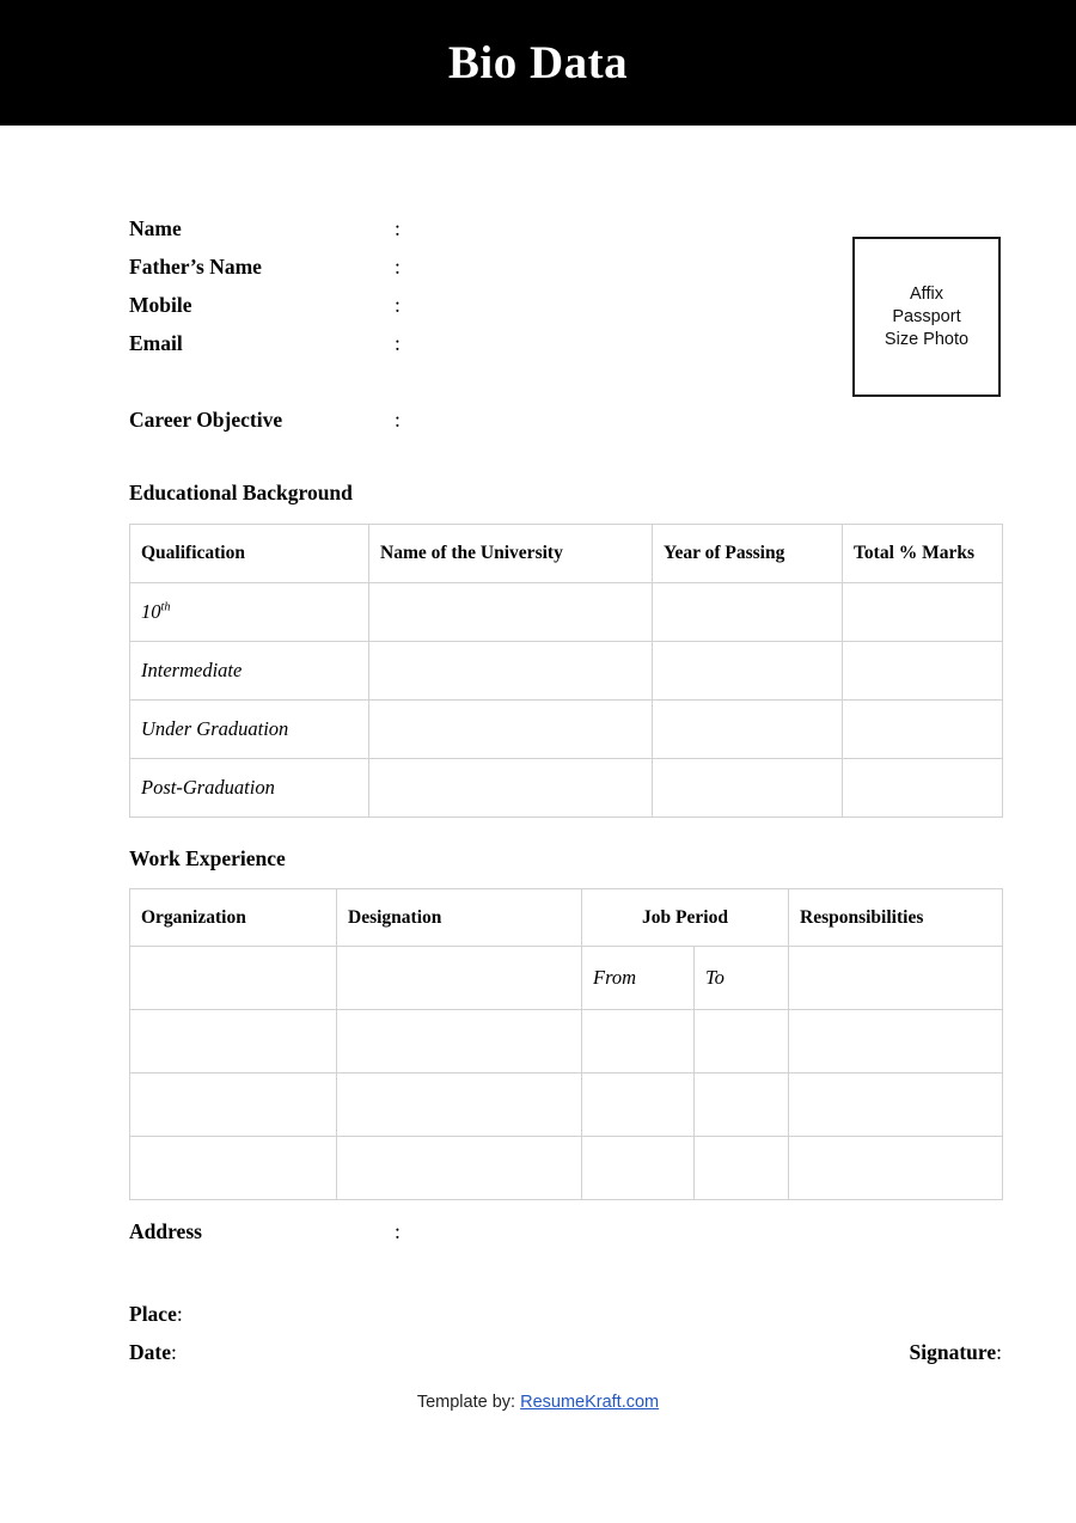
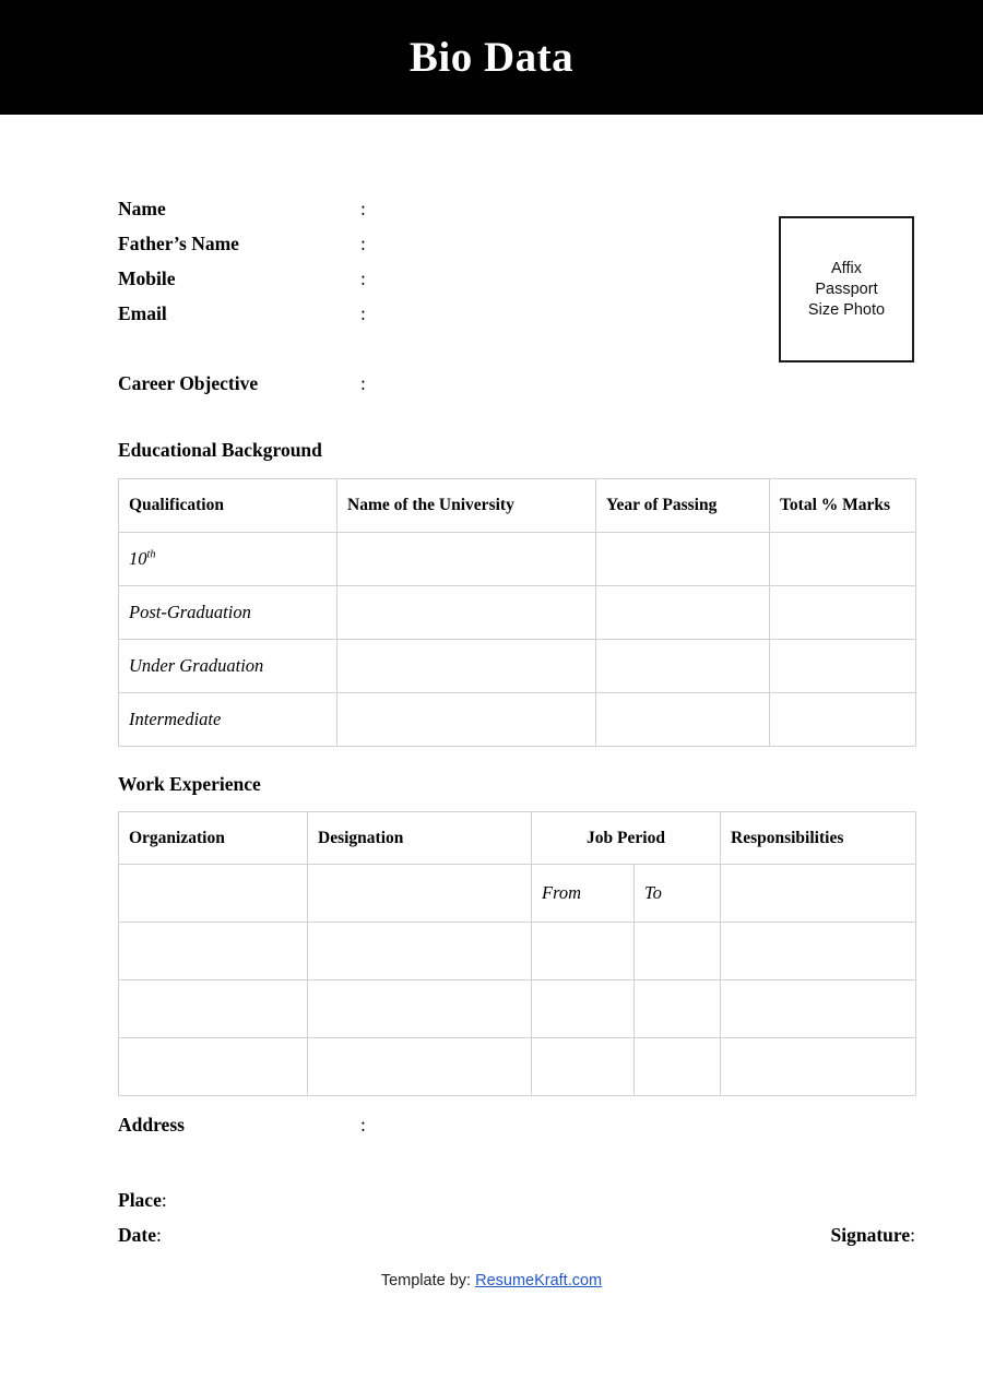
  Bio Data
  Name
  :
  Father’s Name
  :
  Mobile
  :
  Email
  :
  Career Objective
  :
  Affix
  Passport
  Size Photo
  Educational Background
  Qualification	Name of the University	Year of Passing	Total % Marks
  10th
- Intermediate
+ Post-Graduation
  Under Graduation
- Post-Graduation
+ Intermediate
  Work Experience
  Organization	Designation	Job Period	Responsibilities
  		From	To
  Address
  :
  Place:
  Date:
  Signature:
  Template by: ResumeKraft.com
